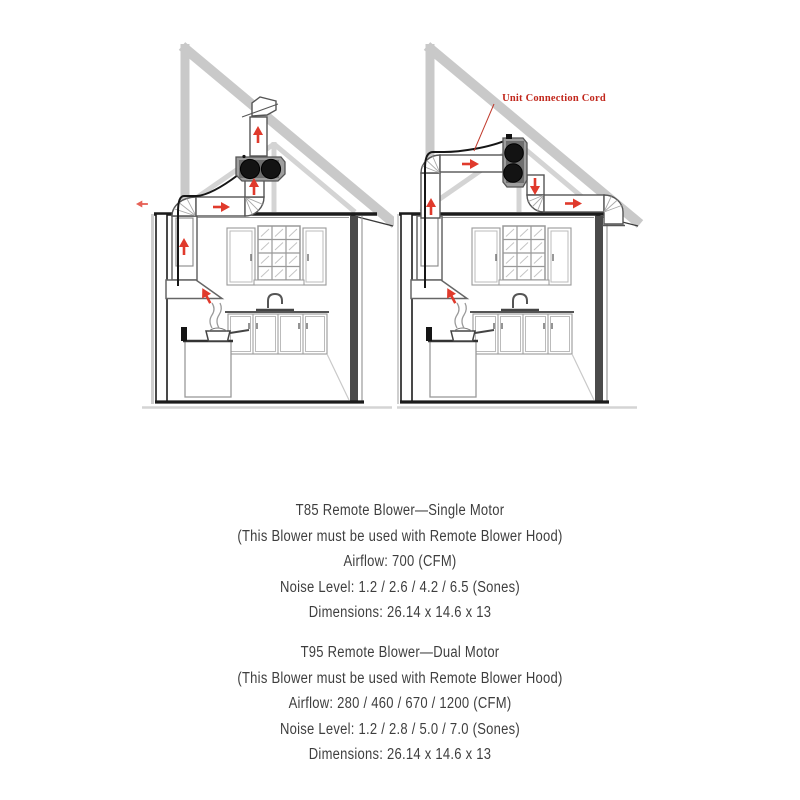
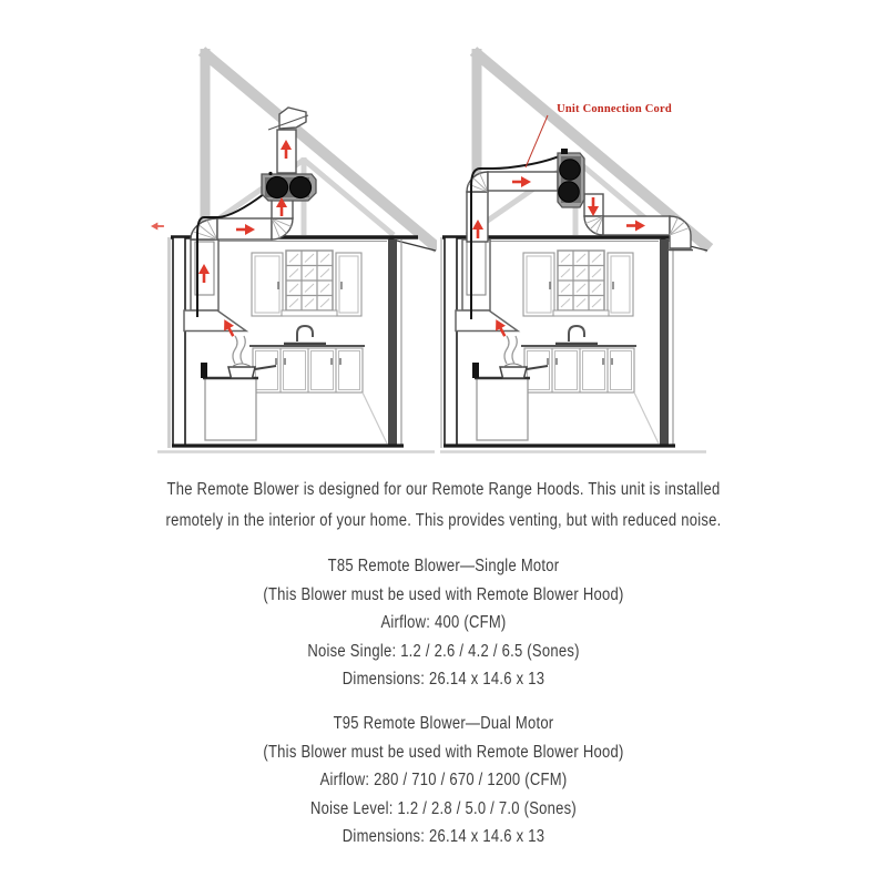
  Unit Connection Cord
+ The Remote Blower is designed for our Remote Range Hoods. This unit is installed
+ remotely in the interior of your home. This provides venting, but with reduced noise.
  T85 Remote Blower—Single Motor
  (This Blower must be used with Remote Blower Hood)
- Airflow: 700 (CFM)
+ Airflow: 400 (CFM)
- Noise Level: 1.2 / 2.6 / 4.2 / 6.5 (Sones)
+ Noise Single: 1.2 / 2.6 / 4.2 / 6.5 (Sones)
  Dimensions: 26.14 x 14.6 x 13
  T95 Remote Blower—Dual Motor
  (This Blower must be used with Remote Blower Hood)
- Airflow: 280 / 460 / 670 / 1200 (CFM)
+ Airflow: 280 / 710 / 670 / 1200 (CFM)
  Noise Level: 1.2 / 2.8 / 5.0 / 7.0 (Sones)
  Dimensions: 26.14 x 14.6 x 13
